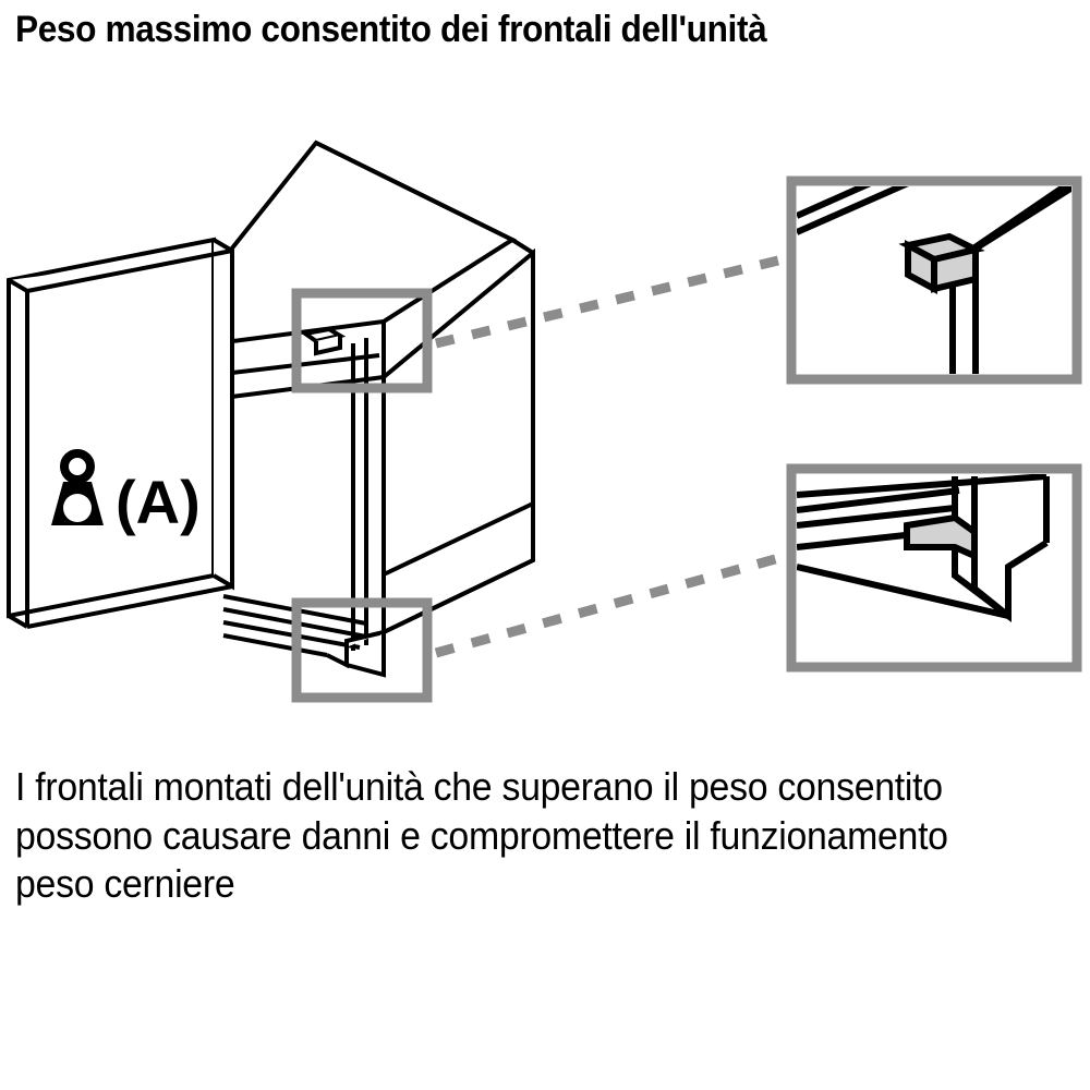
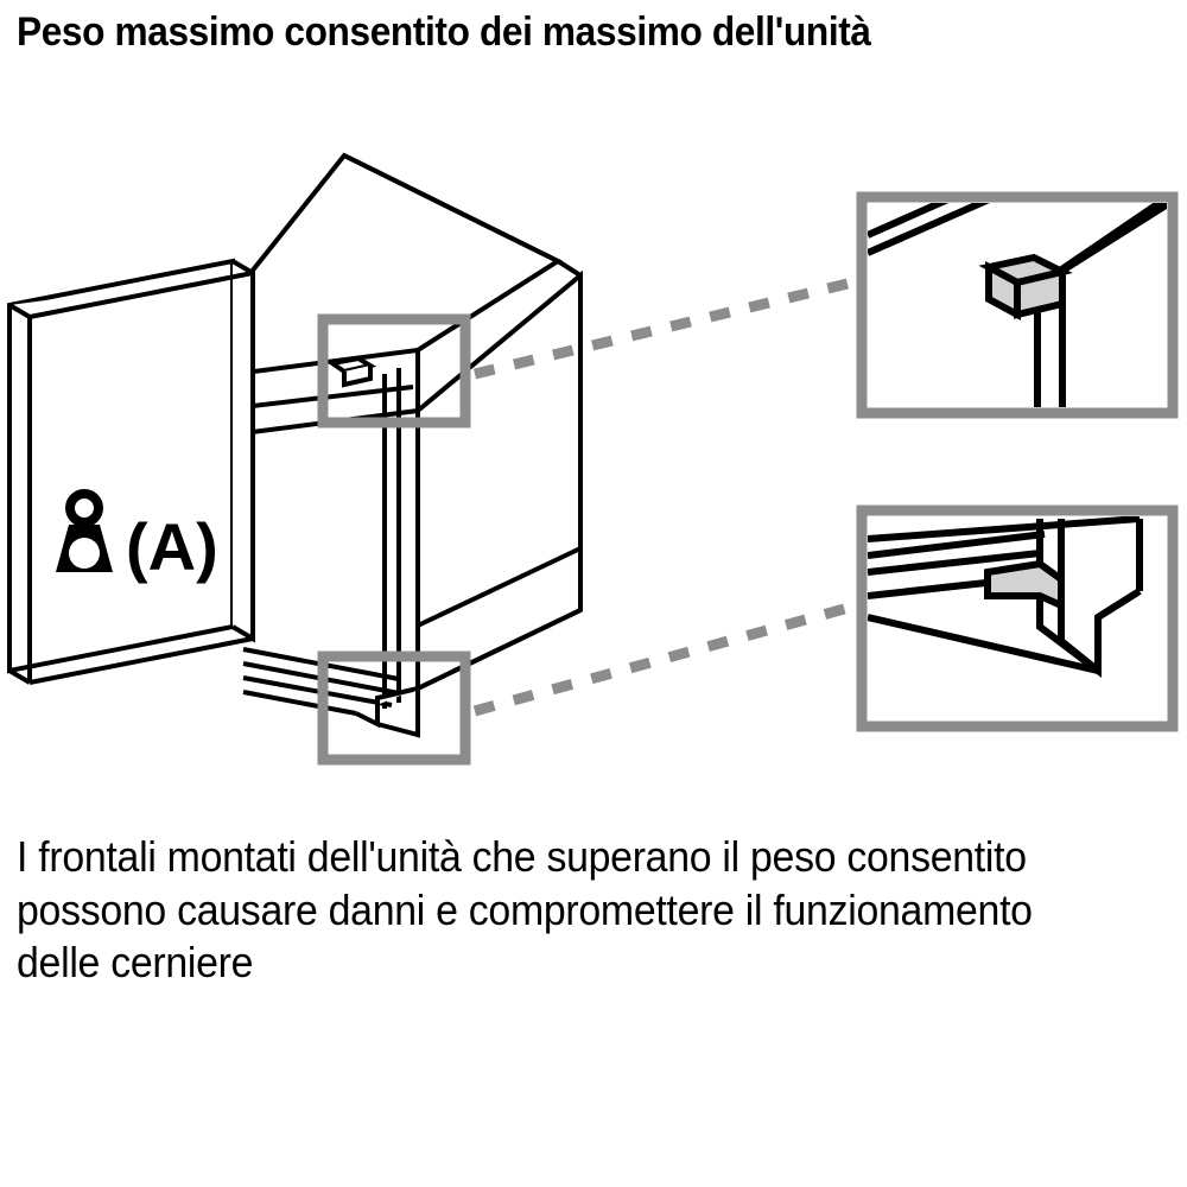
- Peso massimo consentito dei frontali dell'unità
+ Peso massimo consentito dei massimo dell'unità
  (A)
- I frontali montati dell'unità che superano il peso consentito possono causare danni e compromettere il funzionamento peso cerniere
+ I frontali montati dell'unità che superano il peso consentito possono causare danni e compromettere il funzionamento delle cerniere
